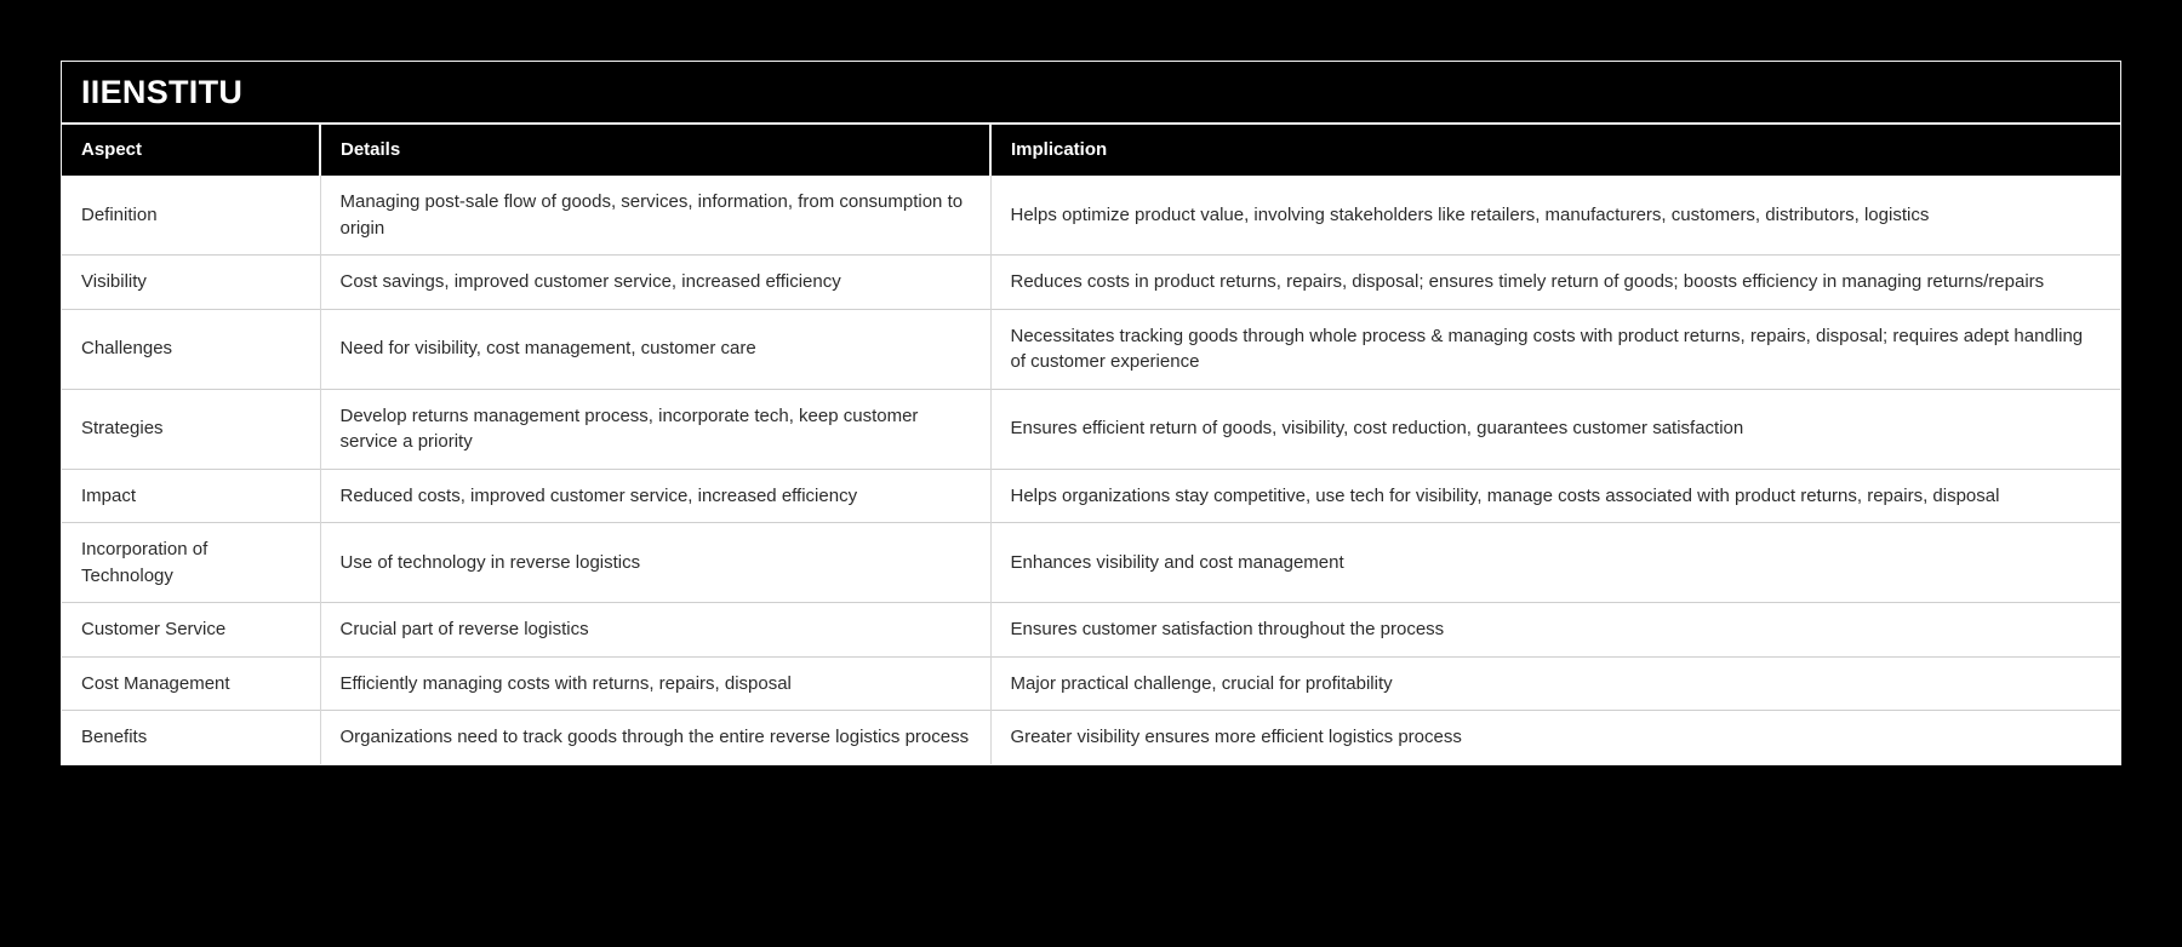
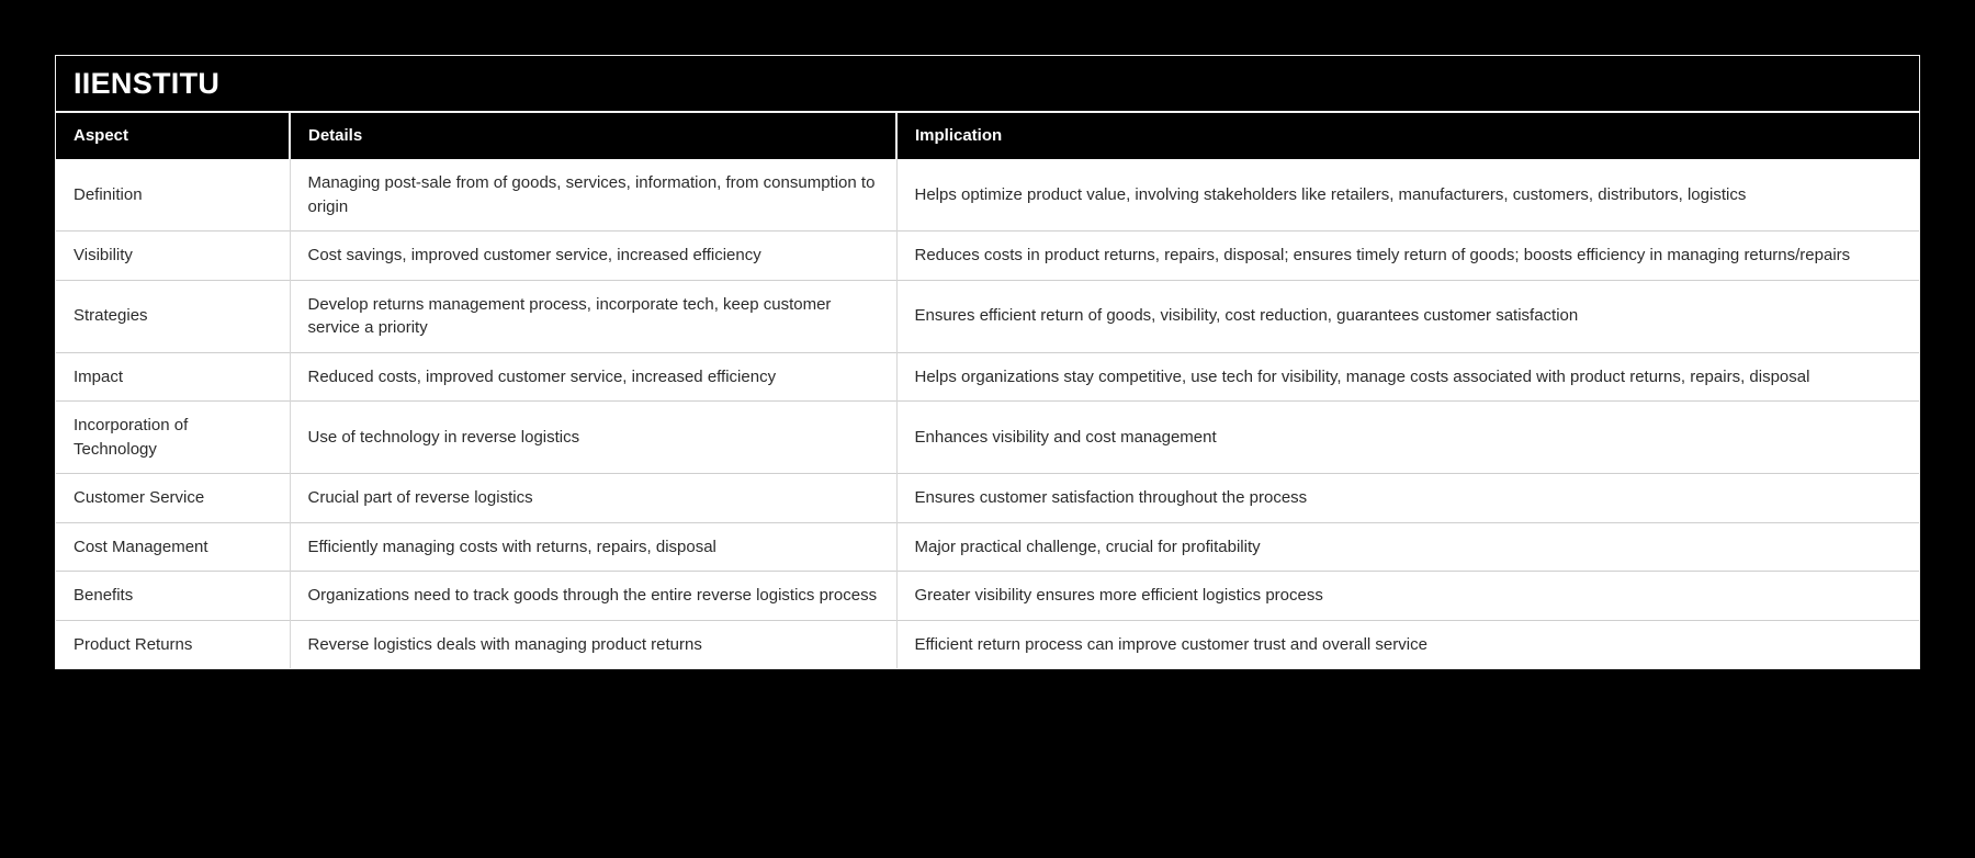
  IIENSTITU
  Aspect	Details	Implication
- Definition	Managing post-sale flow of goods, services, information, from consumption to origin	Helps optimize product value, involving stakeholders like retailers, manufacturers, customers, distributors, logistics
+ Definition	Managing post-sale from of goods, services, information, from consumption to origin	Helps optimize product value, involving stakeholders like retailers, manufacturers, customers, distributors, logistics
  Visibility	Cost savings, improved customer service, increased efficiency	Reduces costs in product returns, repairs, disposal; ensures timely return of goods; boosts efficiency in managing returns/repairs
- Challenges	Need for visibility, cost management, customer care	Necessitates tracking goods through whole process & managing costs with product returns, repairs, disposal; requires adept handling of customer experience
  Strategies	Develop returns management process, incorporate tech, keep customer service a priority	Ensures efficient return of goods, visibility, cost reduction, guarantees customer satisfaction
  Impact	Reduced costs, improved customer service, increased efficiency	Helps organizations stay competitive, use tech for visibility, manage costs associated with product returns, repairs, disposal
  Incorporation of Technology	Use of technology in reverse logistics	Enhances visibility and cost management
  Customer Service	Crucial part of reverse logistics	Ensures customer satisfaction throughout the process
  Cost Management	Efficiently managing costs with returns, repairs, disposal	Major practical challenge, crucial for profitability
  Benefits	Organizations need to track goods through the entire reverse logistics process	Greater visibility ensures more efficient logistics process
+ Product Returns	Reverse logistics deals with managing product returns	Efficient return process can improve customer trust and overall service
